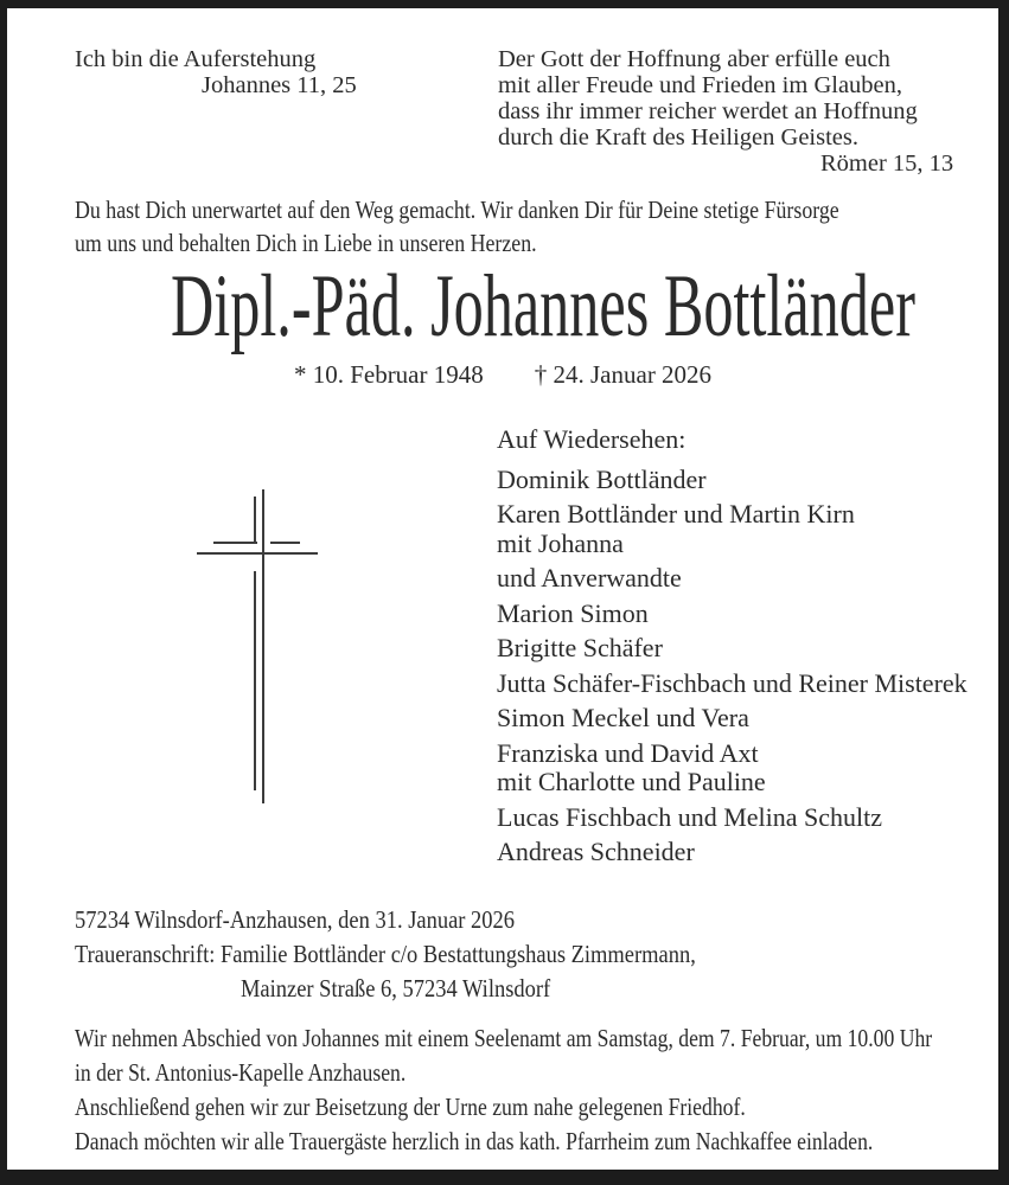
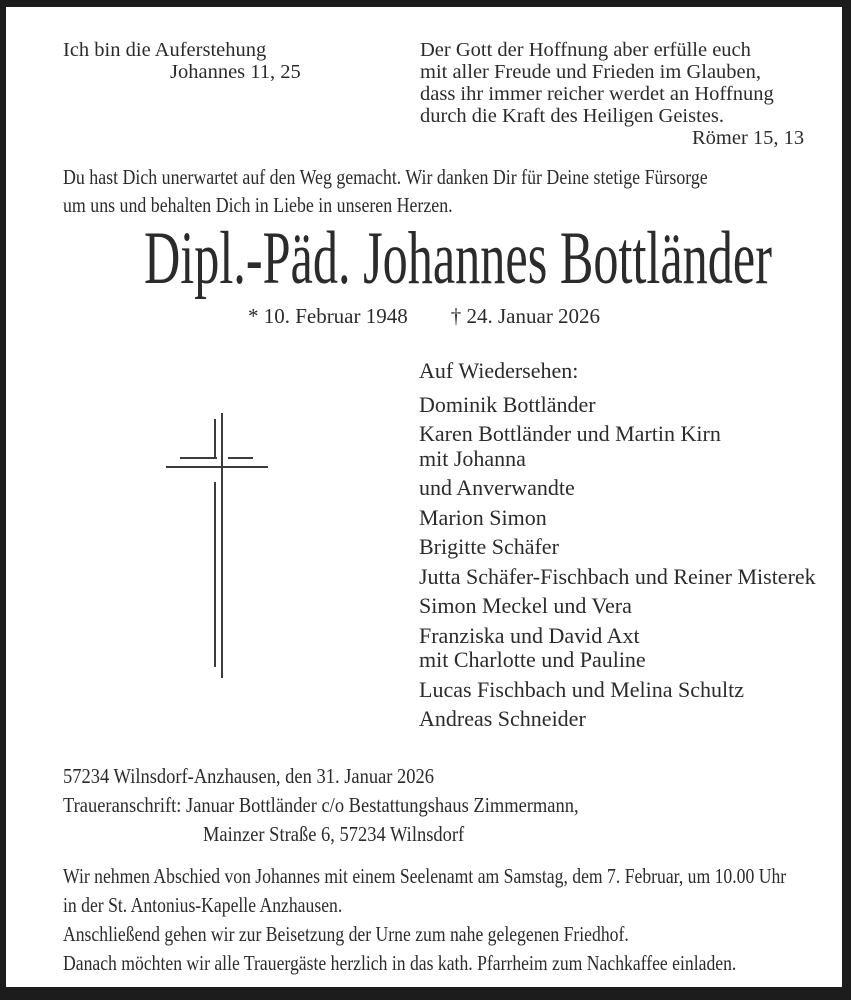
  Ich bin die Auferstehung
  Johannes 11, 25
  Der Gott der Hoffnung aber erfülle euch
  mit aller Freude und Frieden im Glauben,
  dass ihr immer reicher werdet an Hoffnung
  durch die Kraft des Heiligen Geistes.
  Römer 15, 13
  Du hast Dich unerwartet auf den Weg gemacht. Wir danken Dir für Deine stetige Fürsorge
  um uns und behalten Dich in Liebe in unseren Herzen.
  Dipl.-Päd. Johannes Bottländer
  * 10. Februar 1948
  † 24. Januar 2026
  Auf Wiedersehen:
  Dominik Bottländer
  Karen Bottländer und Martin Kirn
  mit Johanna
  und Anverwandte
  Marion Simon
  Brigitte Schäfer
  Jutta Schäfer-Fischbach und Reiner Misterek
  Simon Meckel und Vera
  Franziska und David Axt
  mit Charlotte und Pauline
  Lucas Fischbach und Melina Schultz
  Andreas Schneider
  57234 Wilnsdorf-Anzhausen, den 31. Januar 2026
- Traueranschrift: Familie Bottländer c/o Bestattungshaus Zimmermann,
+ Traueranschrift: Januar Bottländer c/o Bestattungshaus Zimmermann,
  Mainzer Straße 6, 57234 Wilnsdorf
  Wir nehmen Abschied von Johannes mit einem Seelenamt am Samstag, dem 7. Februar, um 10.00 Uhr
  in der St. Antonius-Kapelle Anzhausen.
  Anschließend gehen wir zur Beisetzung der Urne zum nahe gelegenen Friedhof.
  Danach möchten wir alle Trauergäste herzlich in das kath. Pfarrheim zum Nachkaffee einladen.
